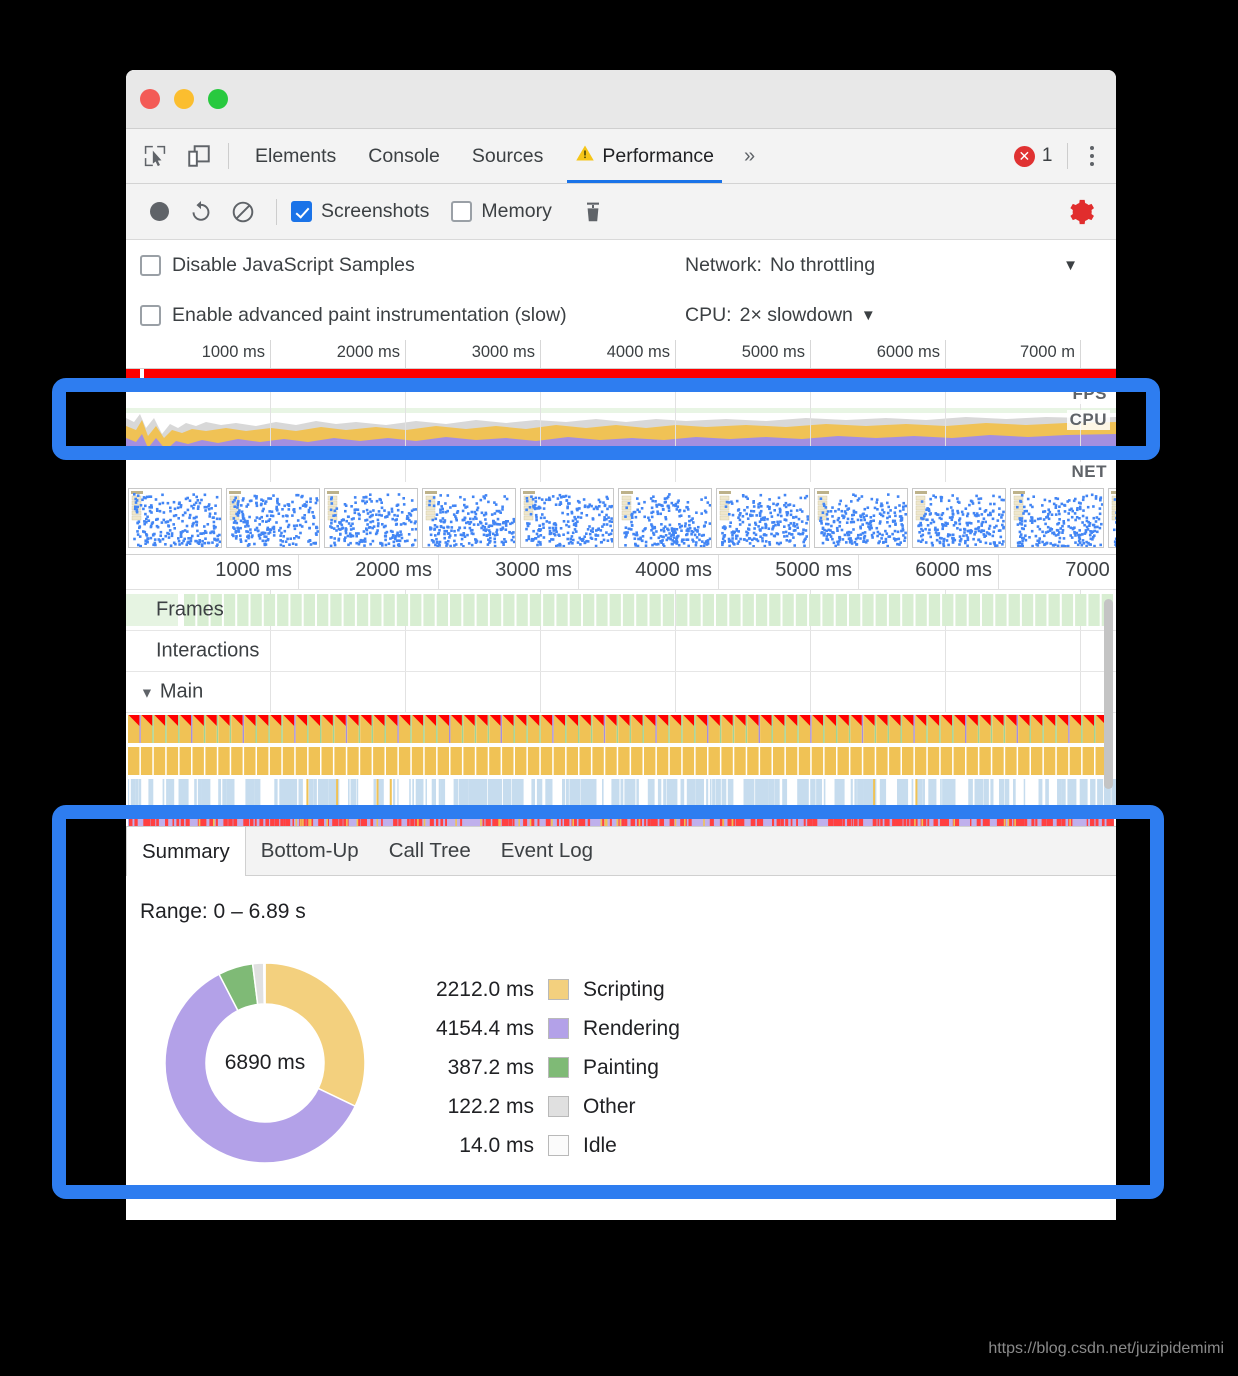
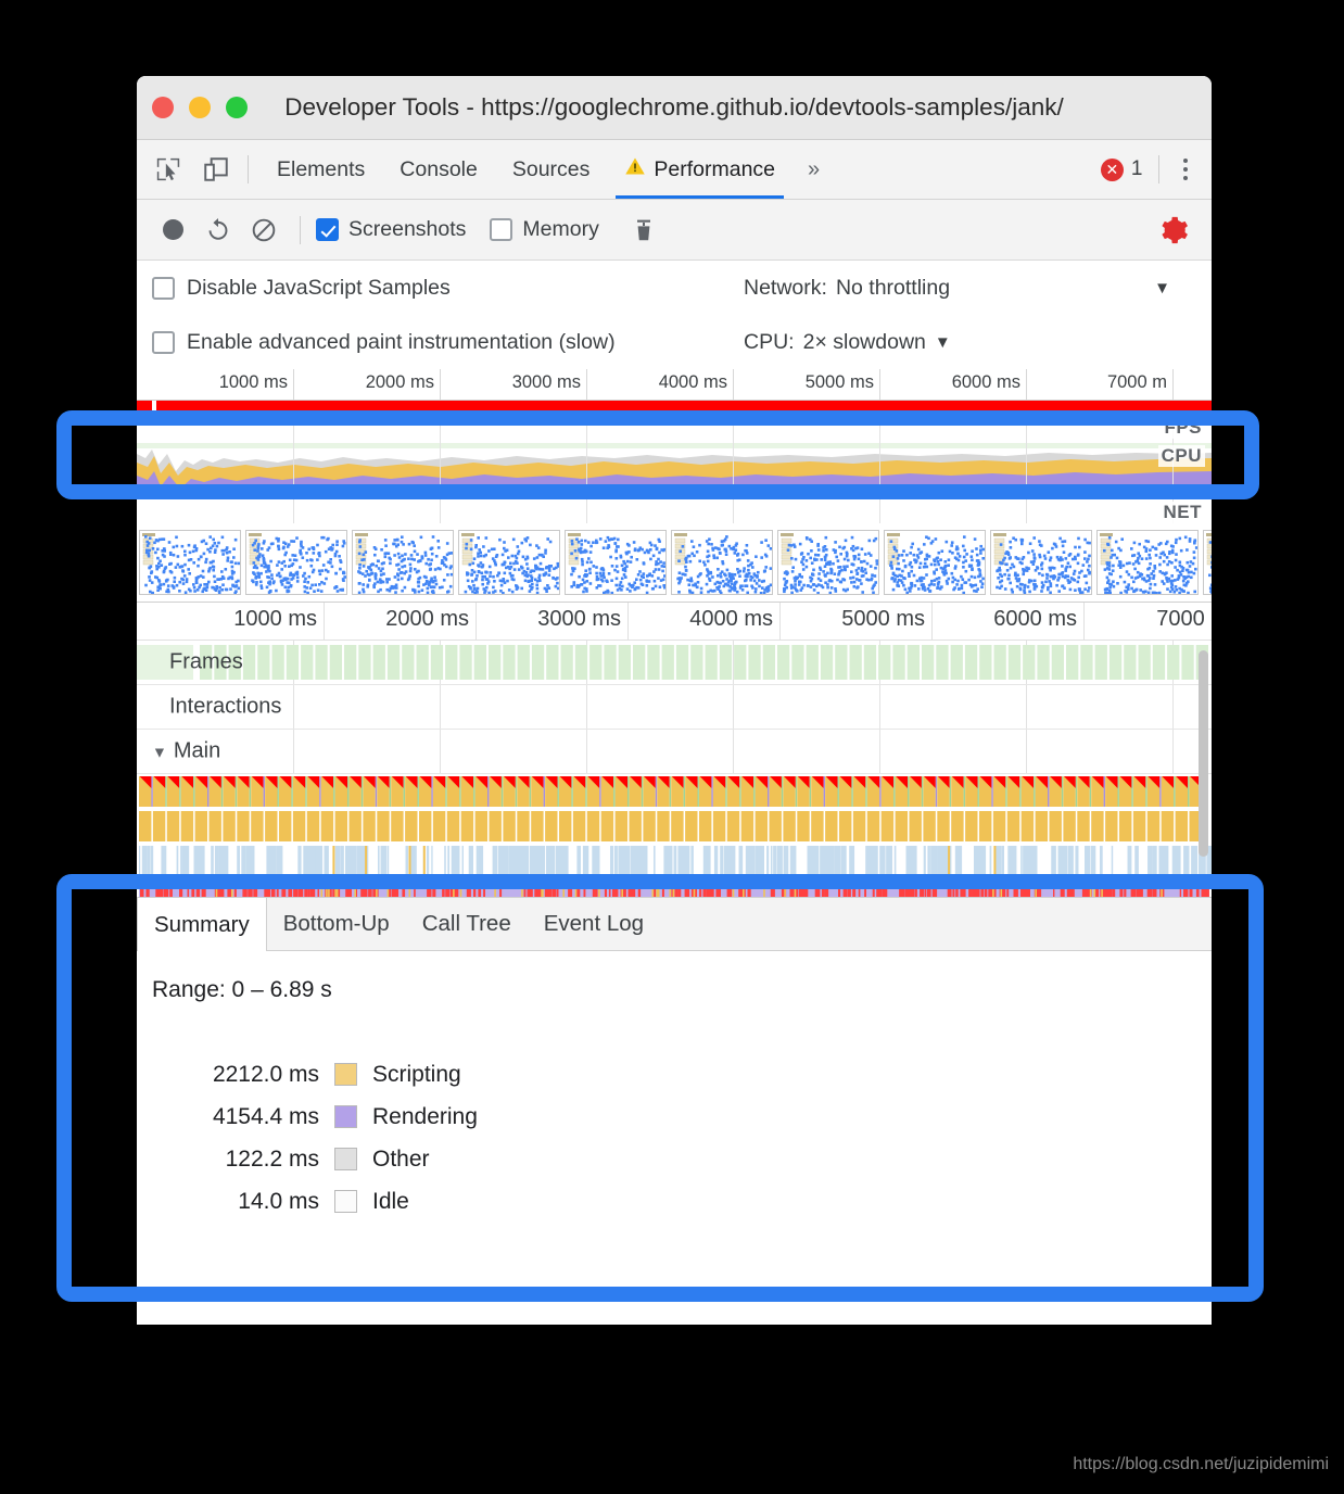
+ Developer Tools - https://googlechrome.github.io/devtools-samples/jank/
  Elements
  Console
  Sources
  Performance
  »
  ✕
  1
  Screenshots
  Memory
  Disable JavaScript Samples
  Network:
  No throttling
  ▼
  Enable advanced paint instrumentation (slow)
  CPU:
  2× slowdown
  ▼
  1000 ms
  2000 ms
  3000 ms
  4000 ms
  5000 ms
  6000 ms
  7000 m
  FPS
  CPU
  NET
  1000 ms
  2000 ms
  3000 ms
  4000 ms
  5000 ms
  6000 ms
  7000
  Frames
  Interactions
  ▼ Main
  Summary
  Bottom-Up
  Call Tree
  Event Log
  Range: 0 – 6.89 s
- 6890 ms
  2212.0 ms
  Scripting
  4154.4 ms
  Rendering
- 387.2 ms
- Painting
  122.2 ms
  Other
  14.0 ms
  Idle
  https://blog.csdn.net/juzipidemimi
